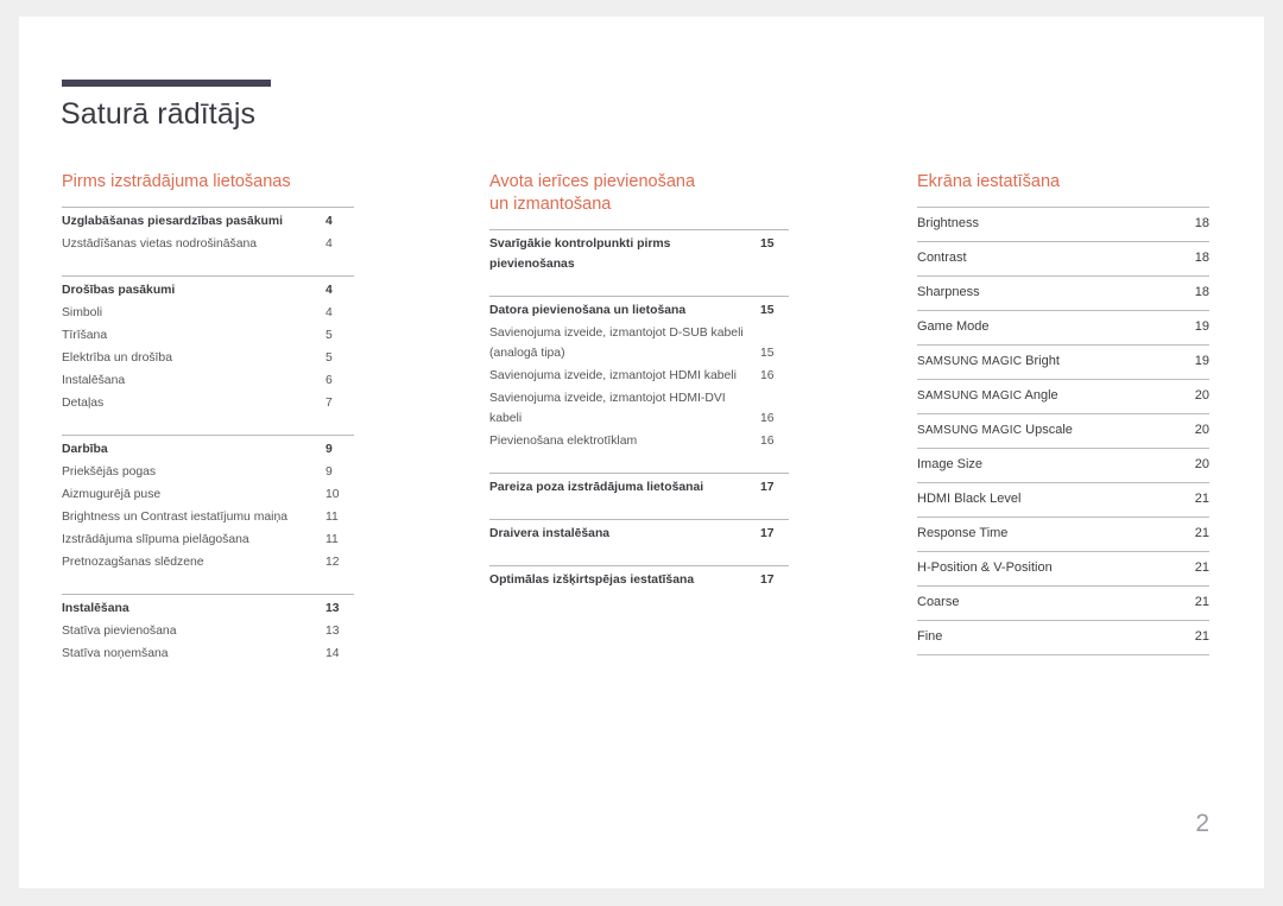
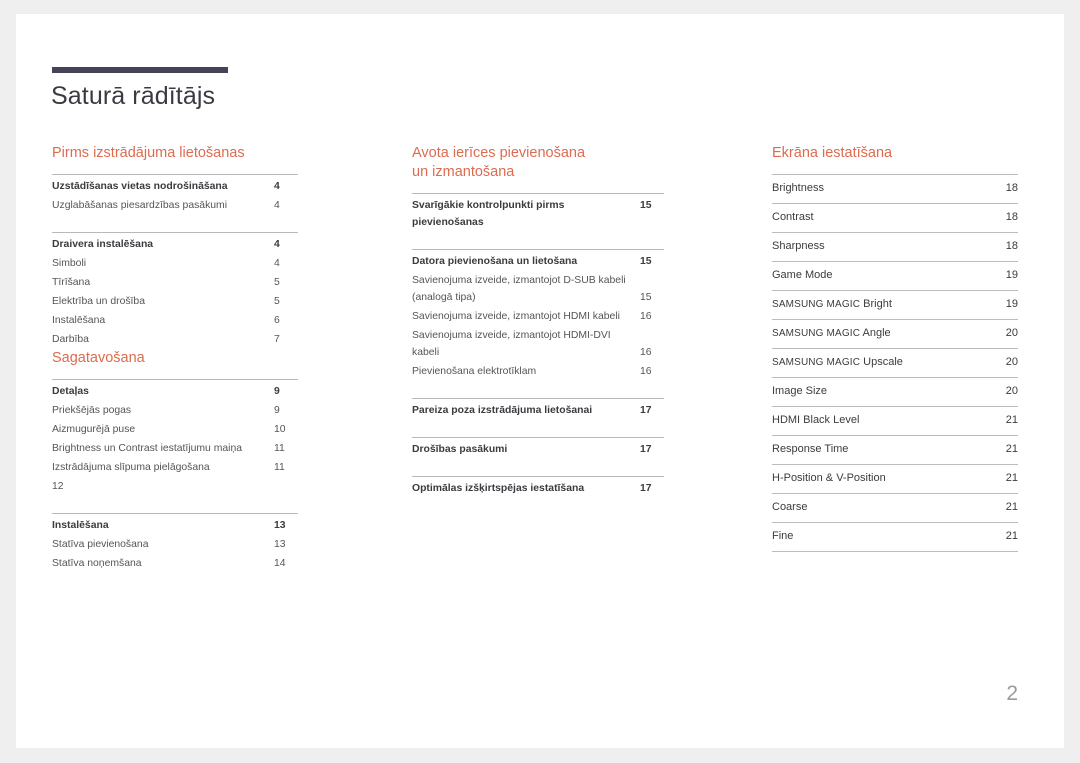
  Saturā rādītājs
  Pirms izstrādājuma lietošanas
- Uzglabāšanas piesardzības pasākumi
+ Uzstādīšanas vietas nodrošināšana
  4
- Uzstādīšanas vietas nodrošināšana
+ Uzglabāšanas piesardzības pasākumi
  4
- Drošības pasākumi
+ Draivera instalēšana
  4
  Simboli
  4
  Tīrīšana
  5
  Elektrība un drošība
  5
  Instalēšana
  6
- Detaļas
+ Darbība
  7
+ Sagatavošana
- Darbība
+ Detaļas
  9
  Priekšējās pogas
  9
  Aizmugurējā puse
  10
  Brightness un Contrast iestatījumu maiņa
  11
  Izstrādājuma slīpuma pielāgošana
  11
- Pretnozagšanas slēdzene
  12
  Instalēšana
  13
  Statīva pievienošana
  13
  Statīva noņemšana
  14
  Avota ierīces pievienošana
  un izmantošana
  Svarīgākie kontrolpunkti pirms pievienošanas
  15
  Datora pievienošana un lietošana
  15
  Savienojuma izveide, izmantojot D-SUB kabeli
  (analogā tipa)
  15
  Savienojuma izveide, izmantojot HDMI kabeli
  16
  Savienojuma izveide, izmantojot HDMI-DVI
  kabeli
  16
  Pievienošana elektrotīklam
  16
  Pareiza poza izstrādājuma lietošanai
  17
- Draivera instalēšana
+ Drošības pasākumi
  17
  Optimālas izšķirtspējas iestatīšana
  17
  Ekrāna iestatīšana
  Brightness
  18
  Contrast
  18
  Sharpness
  18
  Game Mode
  19
  SAMSUNG MAGIC Bright
  19
  SAMSUNG MAGIC Angle
  20
  SAMSUNG MAGIC Upscale
  20
  Image Size
  20
  HDMI Black Level
  21
  Response Time
  21
  H-Position & V-Position
  21
  Coarse
  21
  Fine
  21
  2
